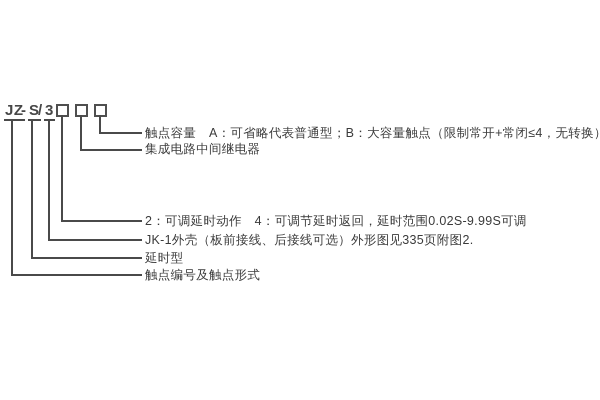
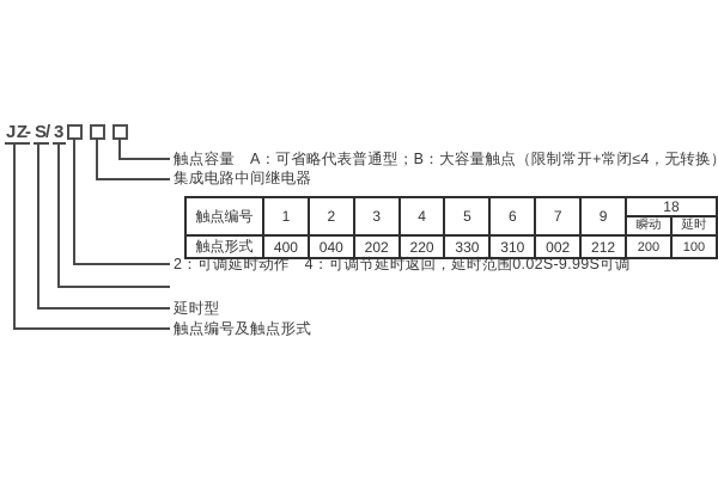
  JZ
  -
  S
  /
  3
  触点容量 A：可省略代表普通型；B：大容量触点（限制常开+常闭≤4，无转换
  集成电路中间继电器
  2：可调延时动作 4：可调节延时返回，延时范围0.02S-9.99S可调
- JK-1外壳（板前接线、后接线可选）外形图见335页附图2.
  延时型
  触点编号及触点形式
+ 触点编号	1	2	3	4	5	6	7	9	18
+ 瞬动	延时
+ 触点形式	400	040	202	220	330	310	002	212	200	100
